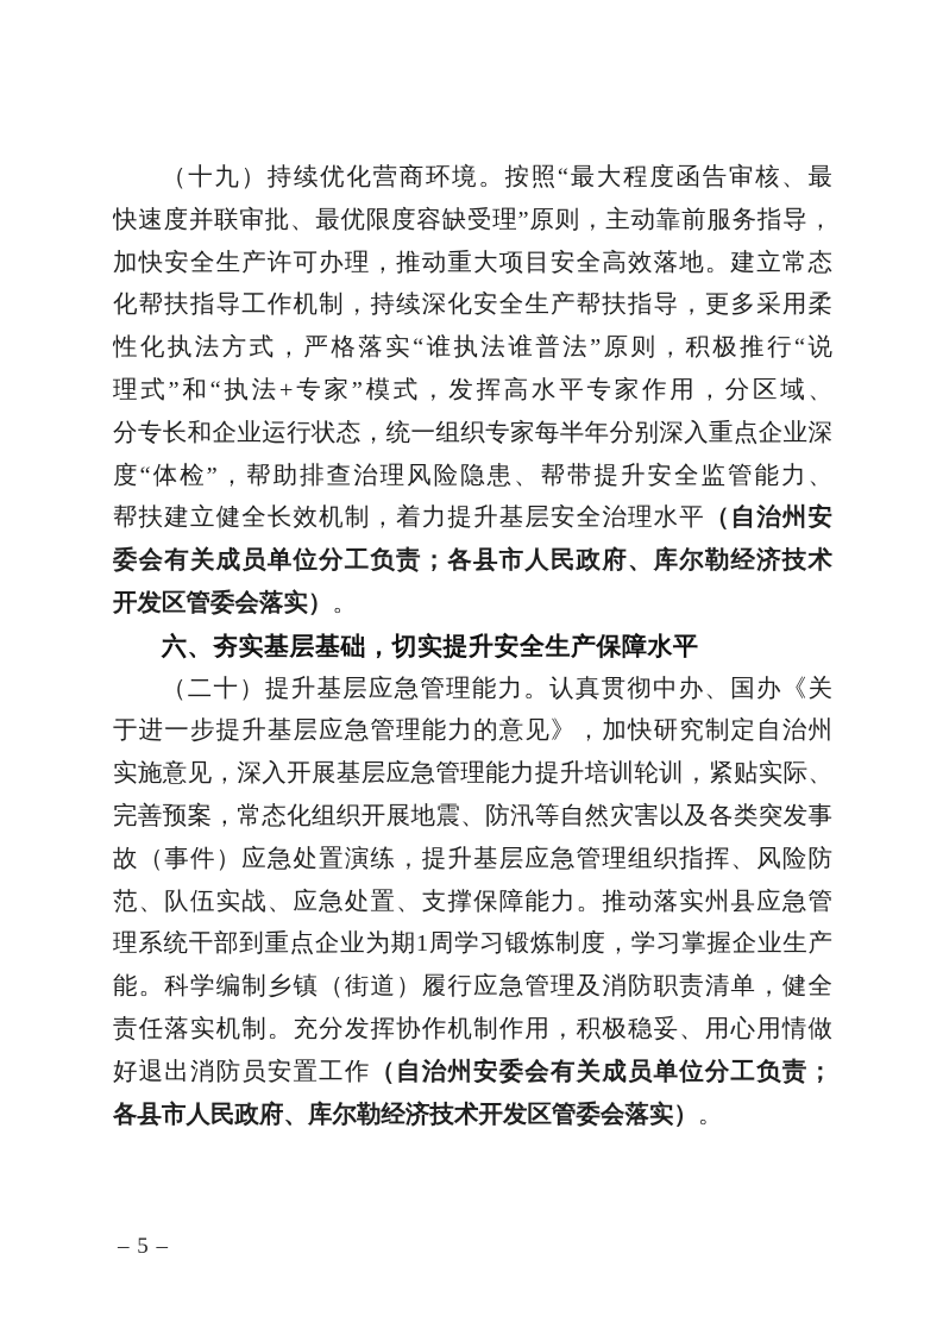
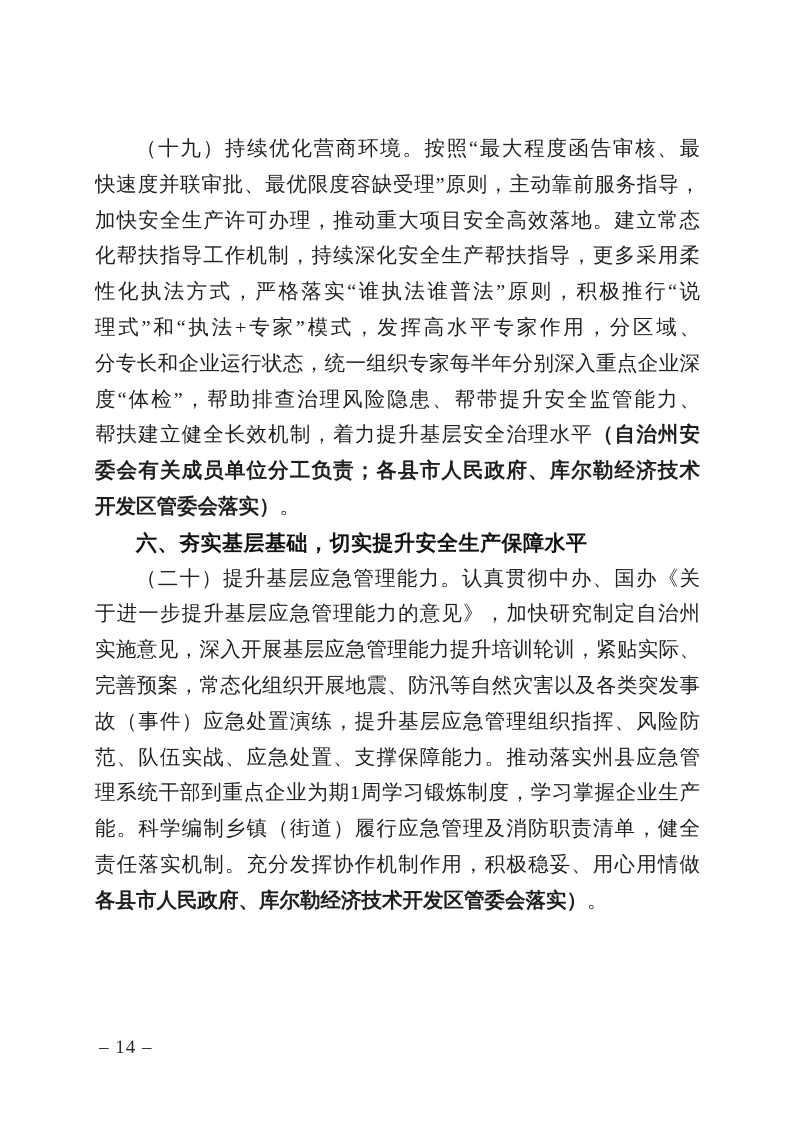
  （十九）持续优化营商环境。按照“最大程度函告审核、最
  快速度并联审批、最优限度容缺受理”原则，主动靠前服务指导，
  加快安全生产许可办理，推动重大项目安全高效落地。建立常态
  化帮扶指导工作机制，持续深化安全生产帮扶指导，更多采用柔
  性化执法方式，严格落实“谁执法谁普法”原则，积极推行“说
  理式”和“执法+专家”模式，发挥高水平专家作用，分区域、
  分专长和企业运行状态，统一组织专家每半年分别深入重点企业深
  度“体检”，帮助排查治理风险隐患、帮带提升安全监管能力、
  帮扶建立健全长效机制，着力提升基层安全治理水平（自治州安
  委会有关成员单位分工负责；各县市人民政府、库尔勒经济技术
  开发区管委会落实）。
  六、夯实基层基础，切实提升安全生产保障水平
  （二十）提升基层应急管理能力。认真贯彻中办、国办《关
  于进一步提升基层应急管理能力的意见》，加快研究制定自治州
  实施意见，深入开展基层应急管理能力提升培训轮训，紧贴实际、
  完善预案，常态化组织开展地震、防汛等自然灾害以及各类突发事
  故（事件）应急处置演练，提升基层应急管理组织指挥、风险防
  范、队伍实战、应急处置、支撑保障能力。推动落实州县应急管
  理系统干部到重点企业为期1周学习锻炼制度，学习掌握企业生产
  能。科学编制乡镇（街道）履行应急管理及消防职责清单，健全
  责任落实机制。充分发挥协作机制作用，积极稳妥、用心用情做
- 好退出消防员安置工作（自治州安委会有关成员单位分工负责；
  各县市人民政府、库尔勒经济技术开发区管委会落实）。
- – 5 –
+ – 14 –
